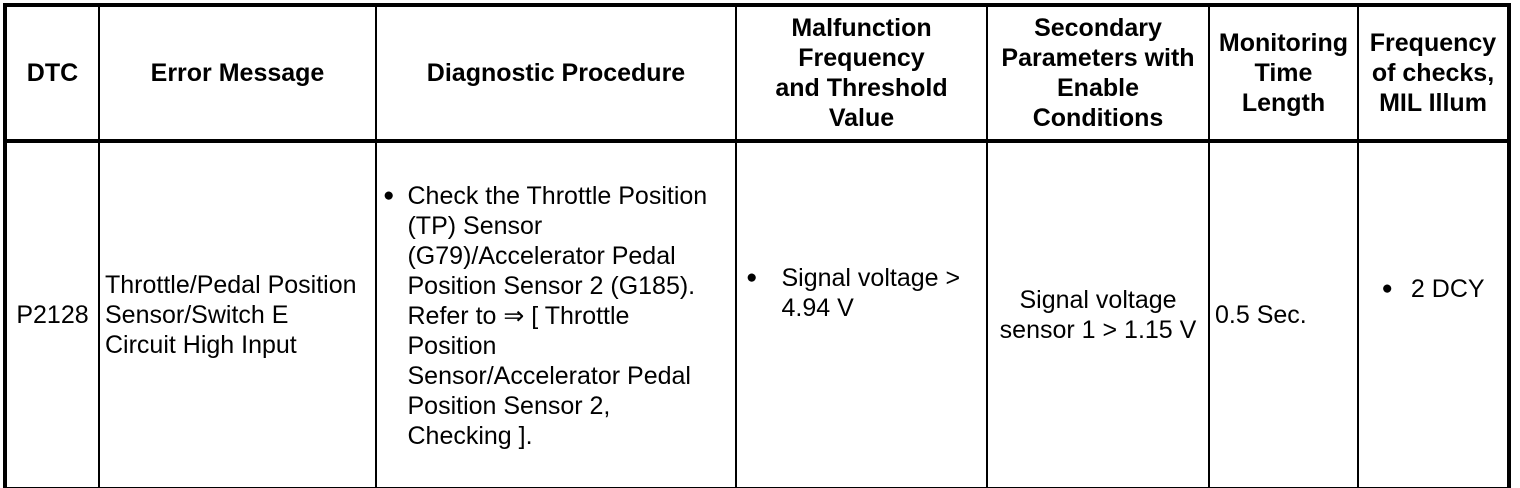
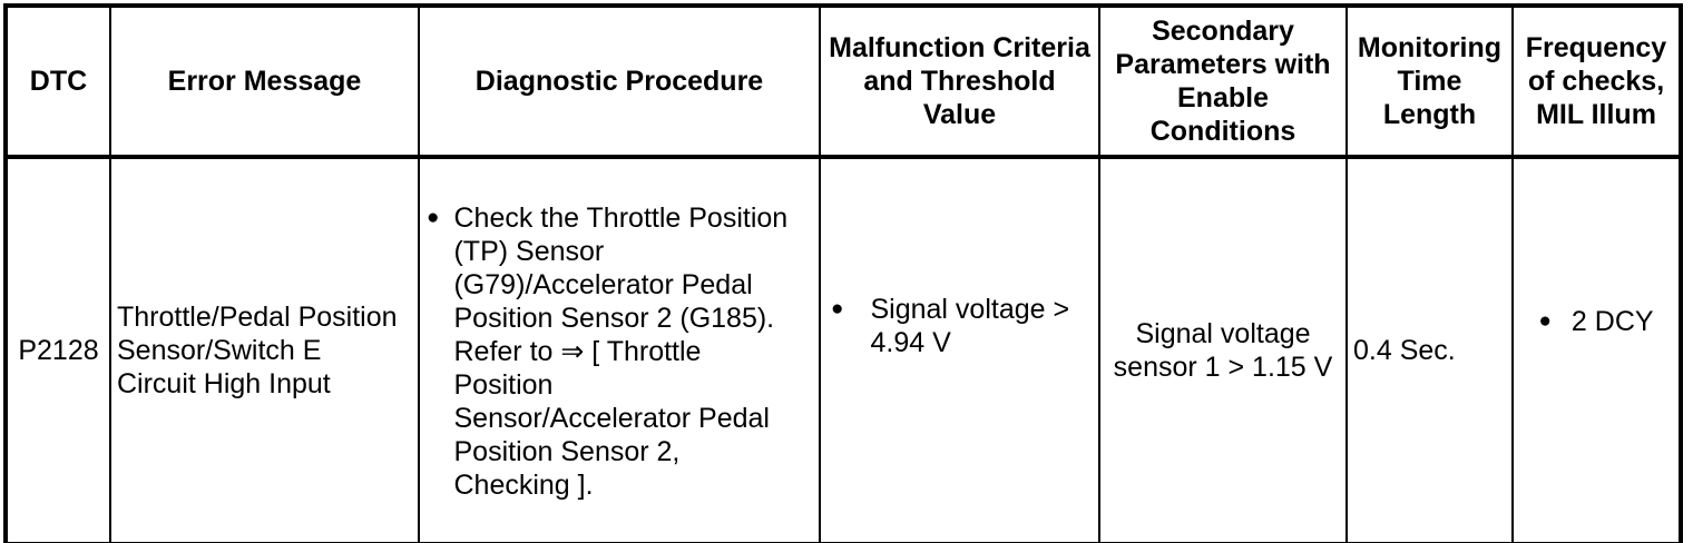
- DTC	Error Message	Diagnostic Procedure	Malfunction Frequency and Threshold Value	Secondary Parameters with Enable Conditions	Monitoring Time Length	Frequency of checks, MIL Illum
+ DTC	Error Message	Diagnostic Procedure	Malfunction Criteria and Threshold Value	Secondary Parameters with Enable Conditions	Monitoring Time Length	Frequency of checks, MIL Illum
- P2128	Throttle/Pedal Position Sensor/Switch E Circuit High Input	● Check the Throttle Position (TP) Sensor (G79)/Accelerator Pedal Position Sensor 2 (G185). Refer to ⇒ [ Throttle Position Sensor/Accelerator Pedal Position Sensor 2, Checking ].	● Signal voltage > 4.94 V	Signal voltage sensor 1 > 1.15 V	0.5 Sec.	● 2 DCY
+ P2128	Throttle/Pedal Position Sensor/Switch E Circuit High Input	● Check the Throttle Position (TP) Sensor (G79)/Accelerator Pedal Position Sensor 2 (G185). Refer to ⇒ [ Throttle Position Sensor/Accelerator Pedal Position Sensor 2, Checking ].	● Signal voltage > 4.94 V	Signal voltage sensor 1 > 1.15 V	0.4 Sec.	● 2 DCY
